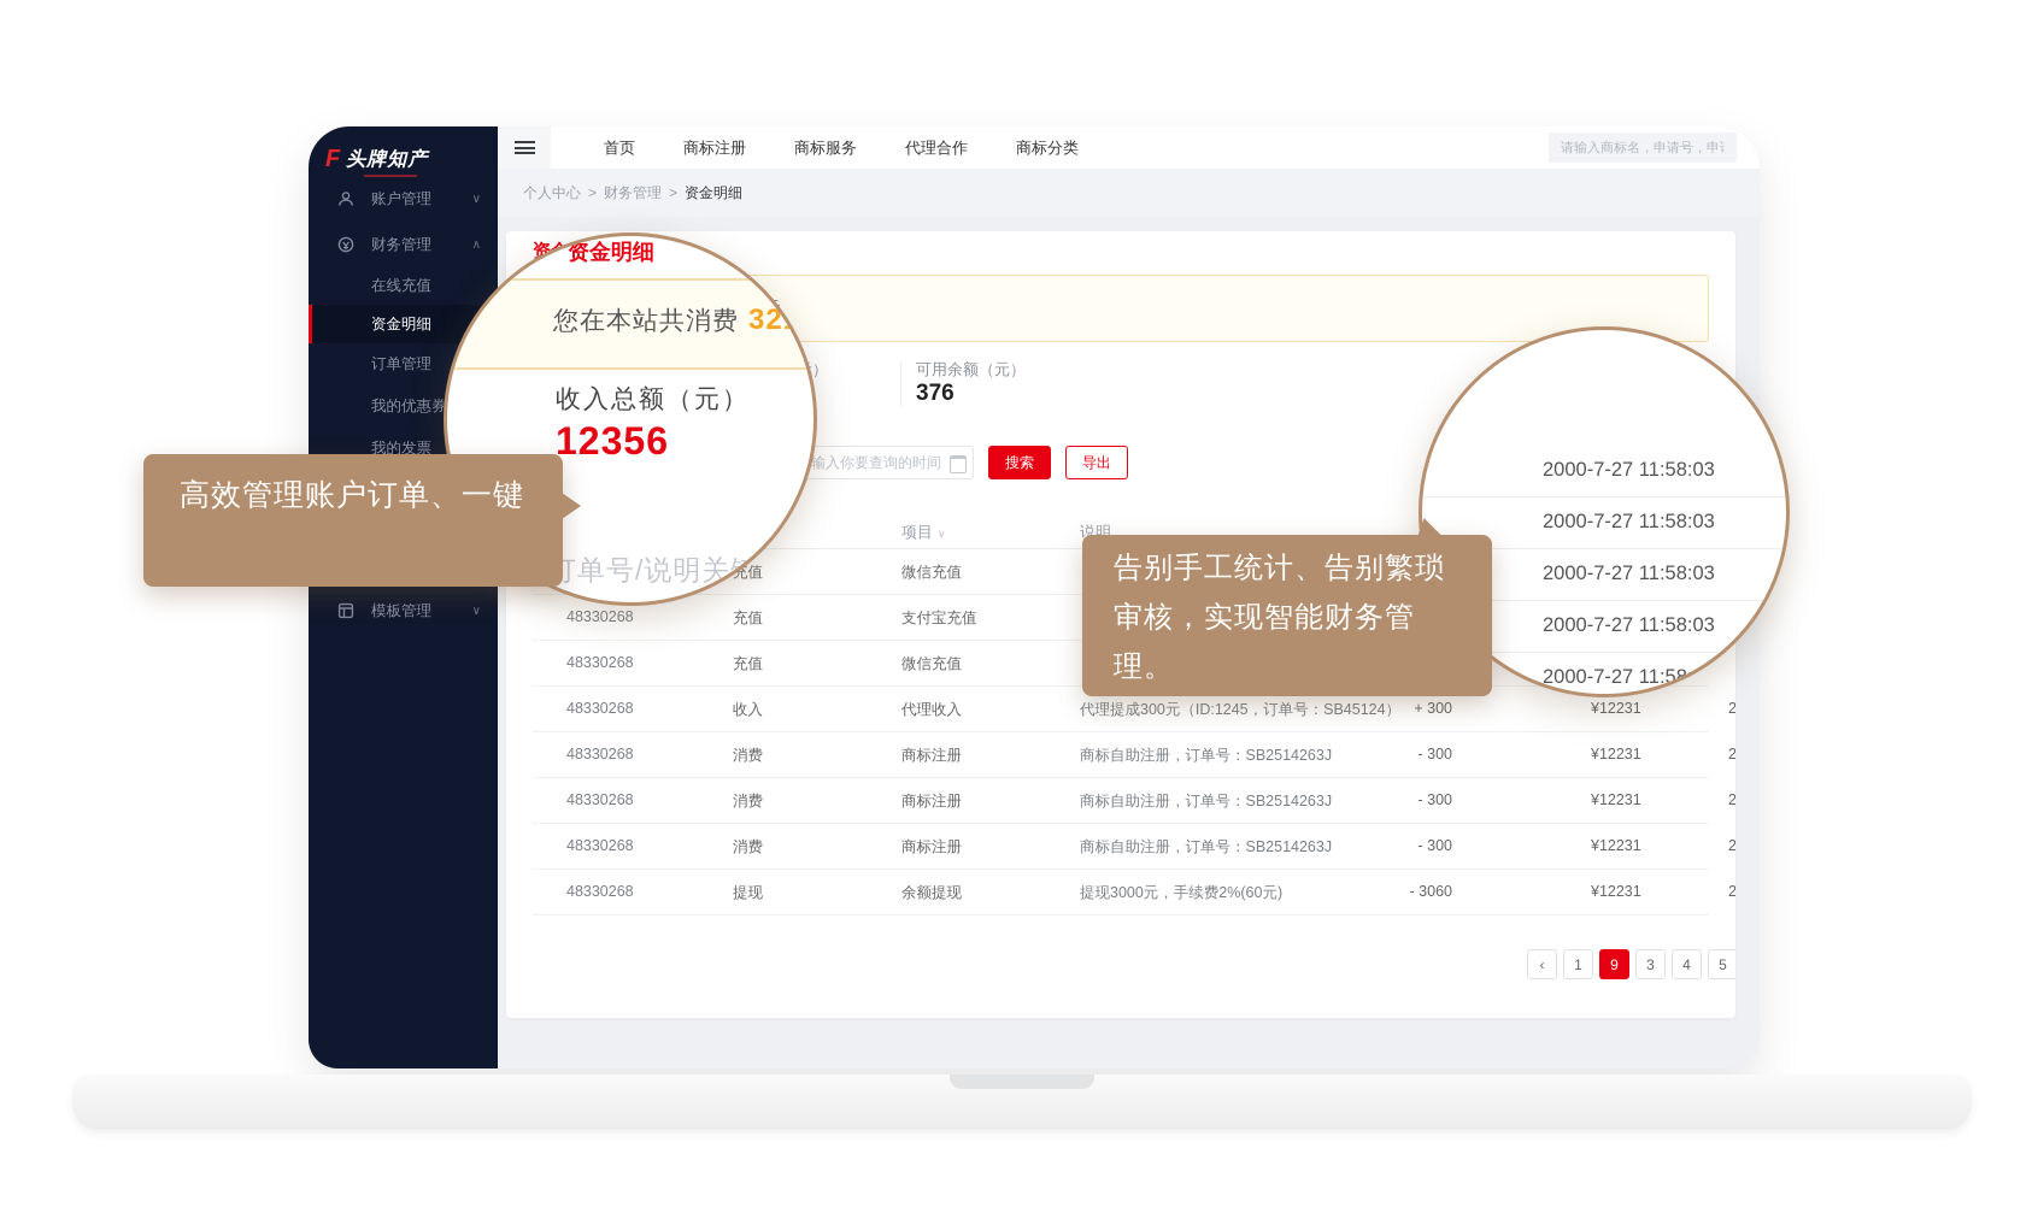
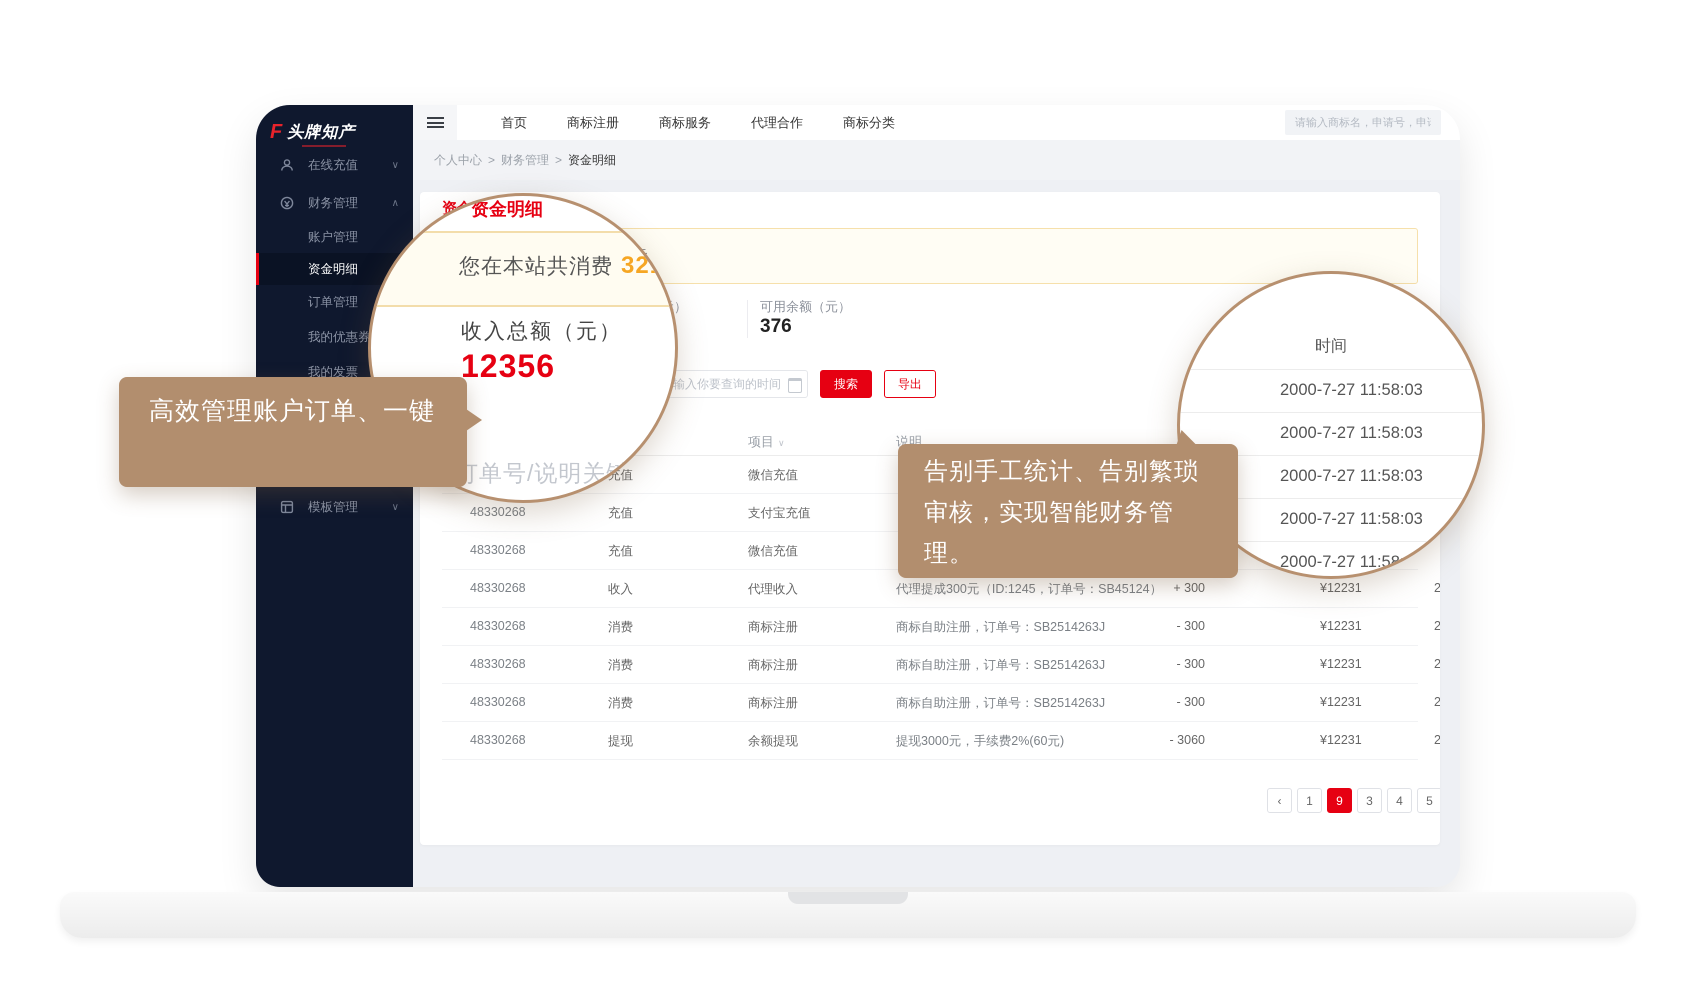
  F
  头牌知产
- 账户管理
+ 在线充值
  ∨
  财务管理
  ∧
- 在线充值
+ 账户管理
  资金明细
  订单管理
  我的优惠券
  我的发票
  模板管理
  ∨
  首页
  商标注册
  商标服务
  代理合作
  商标分类
  请输入商标名，申请号，申
  个人中心
  >
  财务管理
  >
  资金明细
  可用余额（元）
  376
  输入你要查询的时间
  搜索
  导出
  项目 ∨
  说明
  充值
  微信充值
  48330268
  充值
  支付宝充值
  48330268
  充值
  微信充值
  48330268
  收入
  代理收入
  代理提成300元（ID:1245，订单号：SB45124）
  + 300
  ¥12231
  48330268
  消费
  商标注册
  商标自助注册，订单号：SB2514263J
  - 300
  ¥12231
  48330268
  消费
  商标注册
  商标自助注册，订单号：SB2514263J
  - 300
  ¥12231
  48330268
  消费
  商标注册
  商标自助注册，订单号：SB2514263J
  - 300
  ¥12231
  48330268
  提现
  余额提现
  提现3000元，手续费2%(60元)
  - 3060
  ¥12231
  ‹
  1
  9
  3
  4
  5
  资金明细
  您在本站共消费 3212
  收入总额（元）
  12356
  订单号/说明关键字
+ 时间
  2000-7-27 11:58:03
  2000-7-27 11:58:03
  2000-7-27 11:58:03
  2000-7-27 11:58:03
  2000-7-27 11:58:03
  高效管理账户订单、一键
  告别手工统计、告别繁琐
  审核，实现智能财务管
  理。
